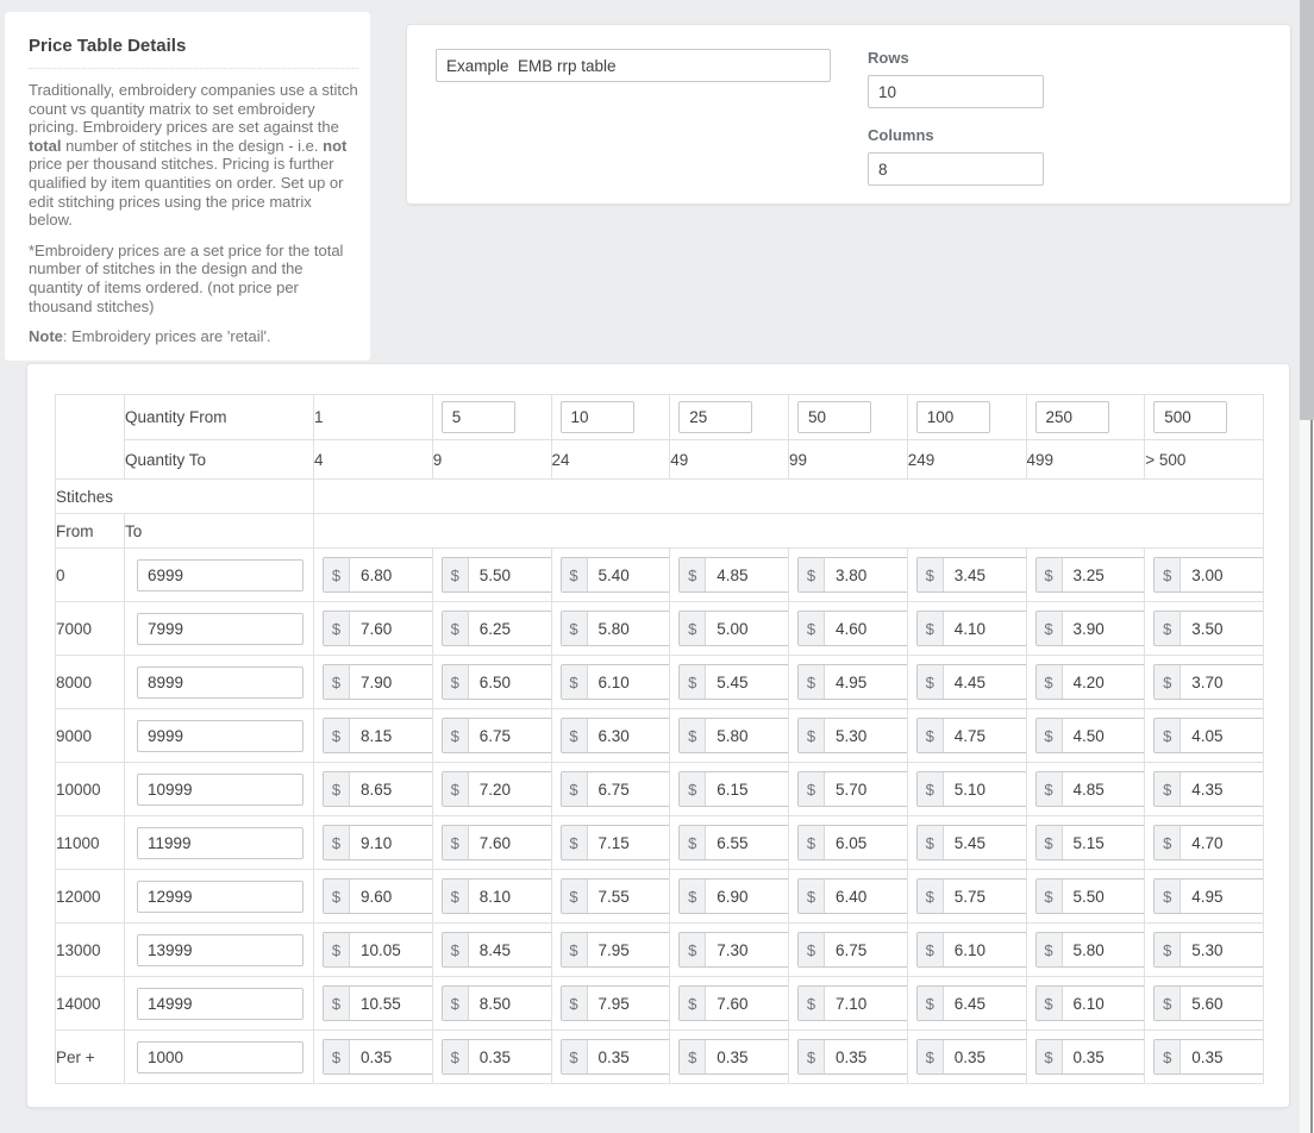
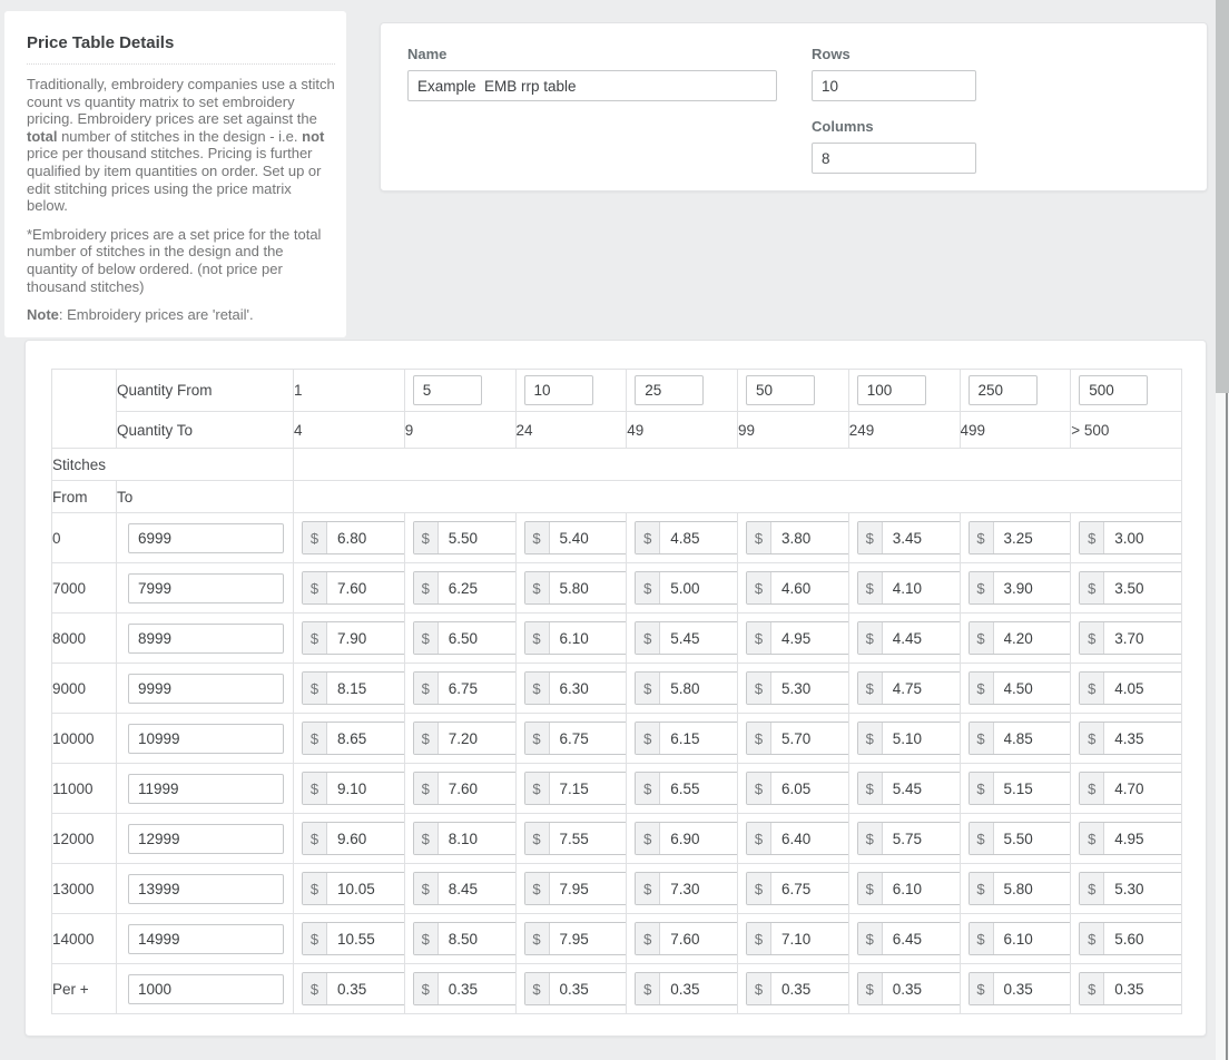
  Price Table Details
  Traditionally, embroidery companies use a stitch count vs quantity matrix to set embroidery pricing. Embroidery prices are set against the total number of stitches in the design - i.e. not price per thousand stitches. Pricing is further qualified by item quantities on order. Set up or edit stitching prices using the price matrix below.
- *Embroidery prices are a set price for the total number of stitches in the design and the quantity of items ordered. (not price per thousand stitches)
+ *Embroidery prices are a set price for the total number of stitches in the design and the quantity of below ordered. (not price per thousand stitches)
  Note: Embroidery prices are 'retail'.
+ Name
  Example EMB rrp table
  Rows
  10
  Columns
  8
  	Quantity From	1	5	10	25	50	100	250	500
  Quantity To	4	9	24	49	99	249	499	> 500
  Stitches
  From	To
  0	6999	$ 6.80	$ 5.50	$ 5.40	$ 4.85	$ 3.80	$ 3.45	$ 3.25	$ 3.00
  7000	7999	$ 7.60	$ 6.25	$ 5.80	$ 5.00	$ 4.60	$ 4.10	$ 3.90	$ 3.50
  8000	8999	$ 7.90	$ 6.50	$ 6.10	$ 5.45	$ 4.95	$ 4.45	$ 4.20	$ 3.70
  9000	9999	$ 8.15	$ 6.75	$ 6.30	$ 5.80	$ 5.30	$ 4.75	$ 4.50	$ 4.05
  10000	10999	$ 8.65	$ 7.20	$ 6.75	$ 6.15	$ 5.70	$ 5.10	$ 4.85	$ 4.35
  11000	11999	$ 9.10	$ 7.60	$ 7.15	$ 6.55	$ 6.05	$ 5.45	$ 5.15	$ 4.70
  12000	12999	$ 9.60	$ 8.10	$ 7.55	$ 6.90	$ 6.40	$ 5.75	$ 5.50	$ 4.95
  13000	13999	$ 10.05	$ 8.45	$ 7.95	$ 7.30	$ 6.75	$ 6.10	$ 5.80	$ 5.30
  14000	14999	$ 10.55	$ 8.50	$ 7.95	$ 7.60	$ 7.10	$ 6.45	$ 6.10	$ 5.60
  Per +	1000	$ 0.35	$ 0.35	$ 0.35	$ 0.35	$ 0.35	$ 0.35	$ 0.35	$ 0.35
